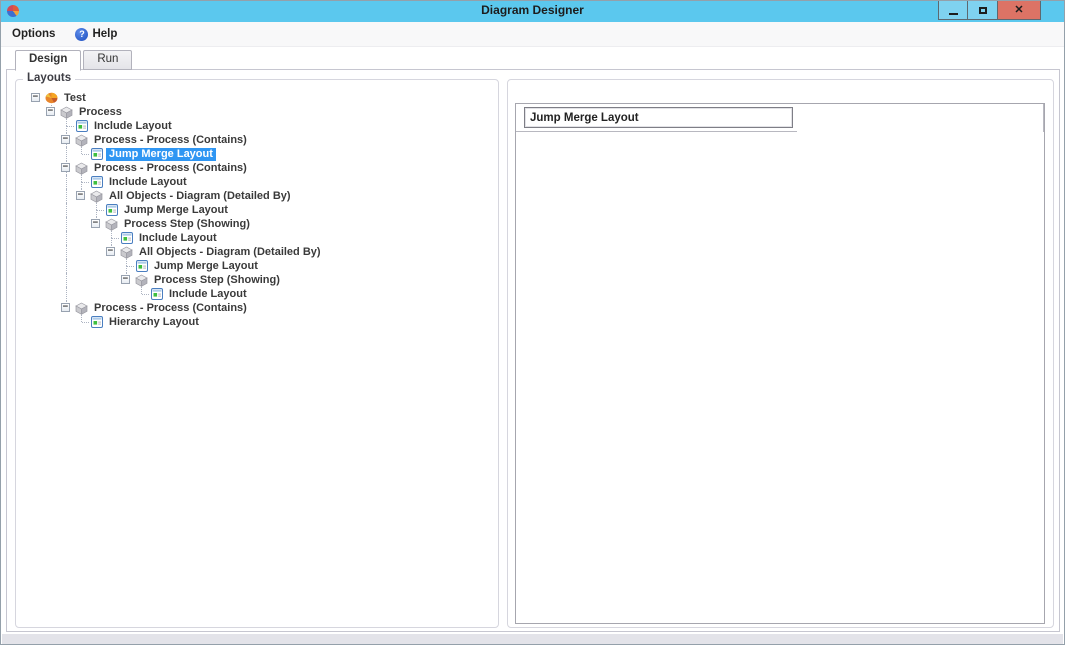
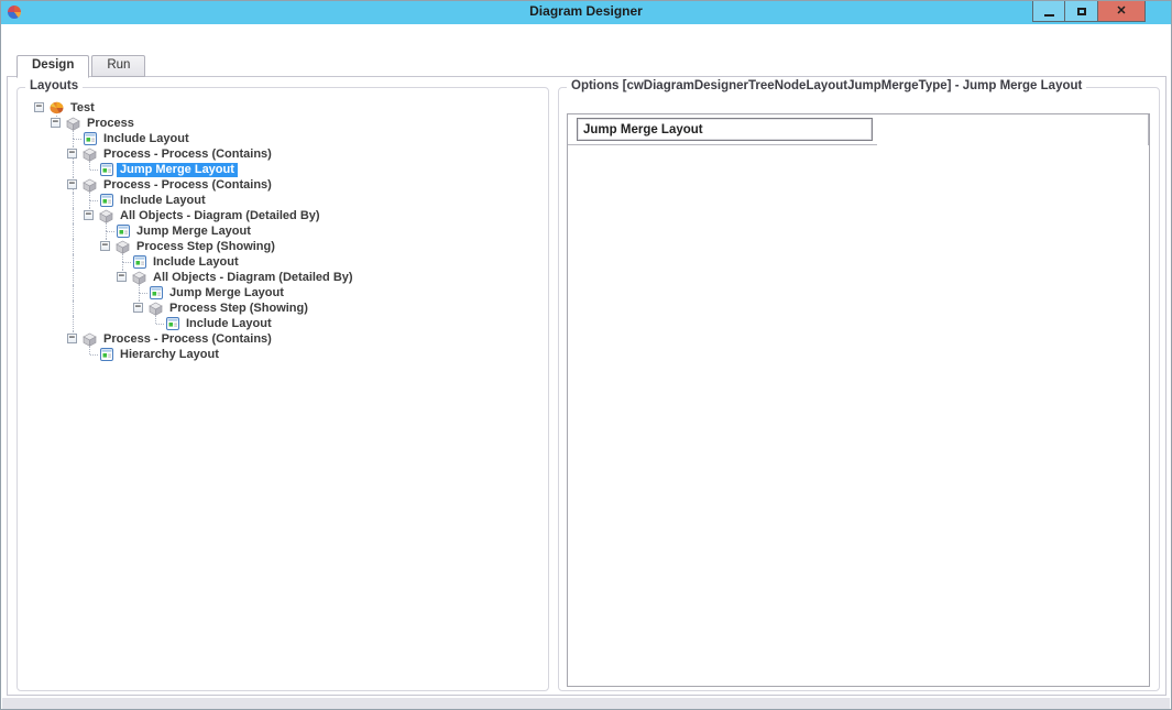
  Diagram Designer
  ✕
- Options
- ?
- Help
  Design
  Run
  Layouts
  −
  Test
  −
  Process
  Include Layout
  −
  Process - Process (Contains)
  Jump Merge Layout
  −
  Process - Process (Contains)
  Include Layout
  −
  All Objects - Diagram (Detailed By)
  Jump Merge Layout
  −
  Process Step (Showing)
  Include Layout
  −
  All Objects - Diagram (Detailed By)
  Jump Merge Layout
  −
  Process Step (Showing)
  Include Layout
  −
  Process - Process (Contains)
  Hierarchy Layout
+ Options [cwDiagramDesignerTreeNodeLayoutJumpMergeType] - Jump Merge Layout
  Jump Merge Layout
